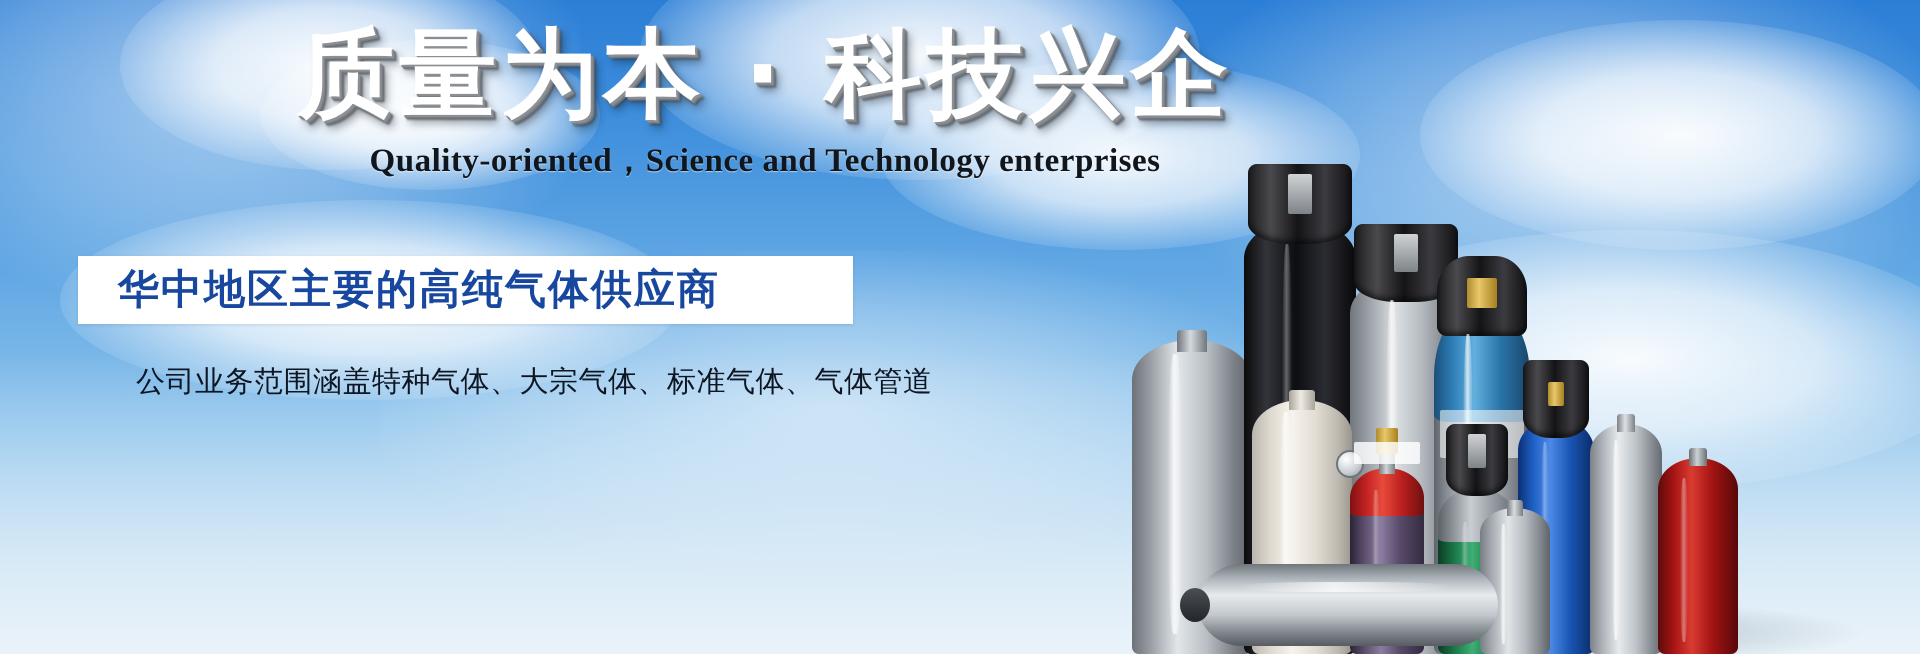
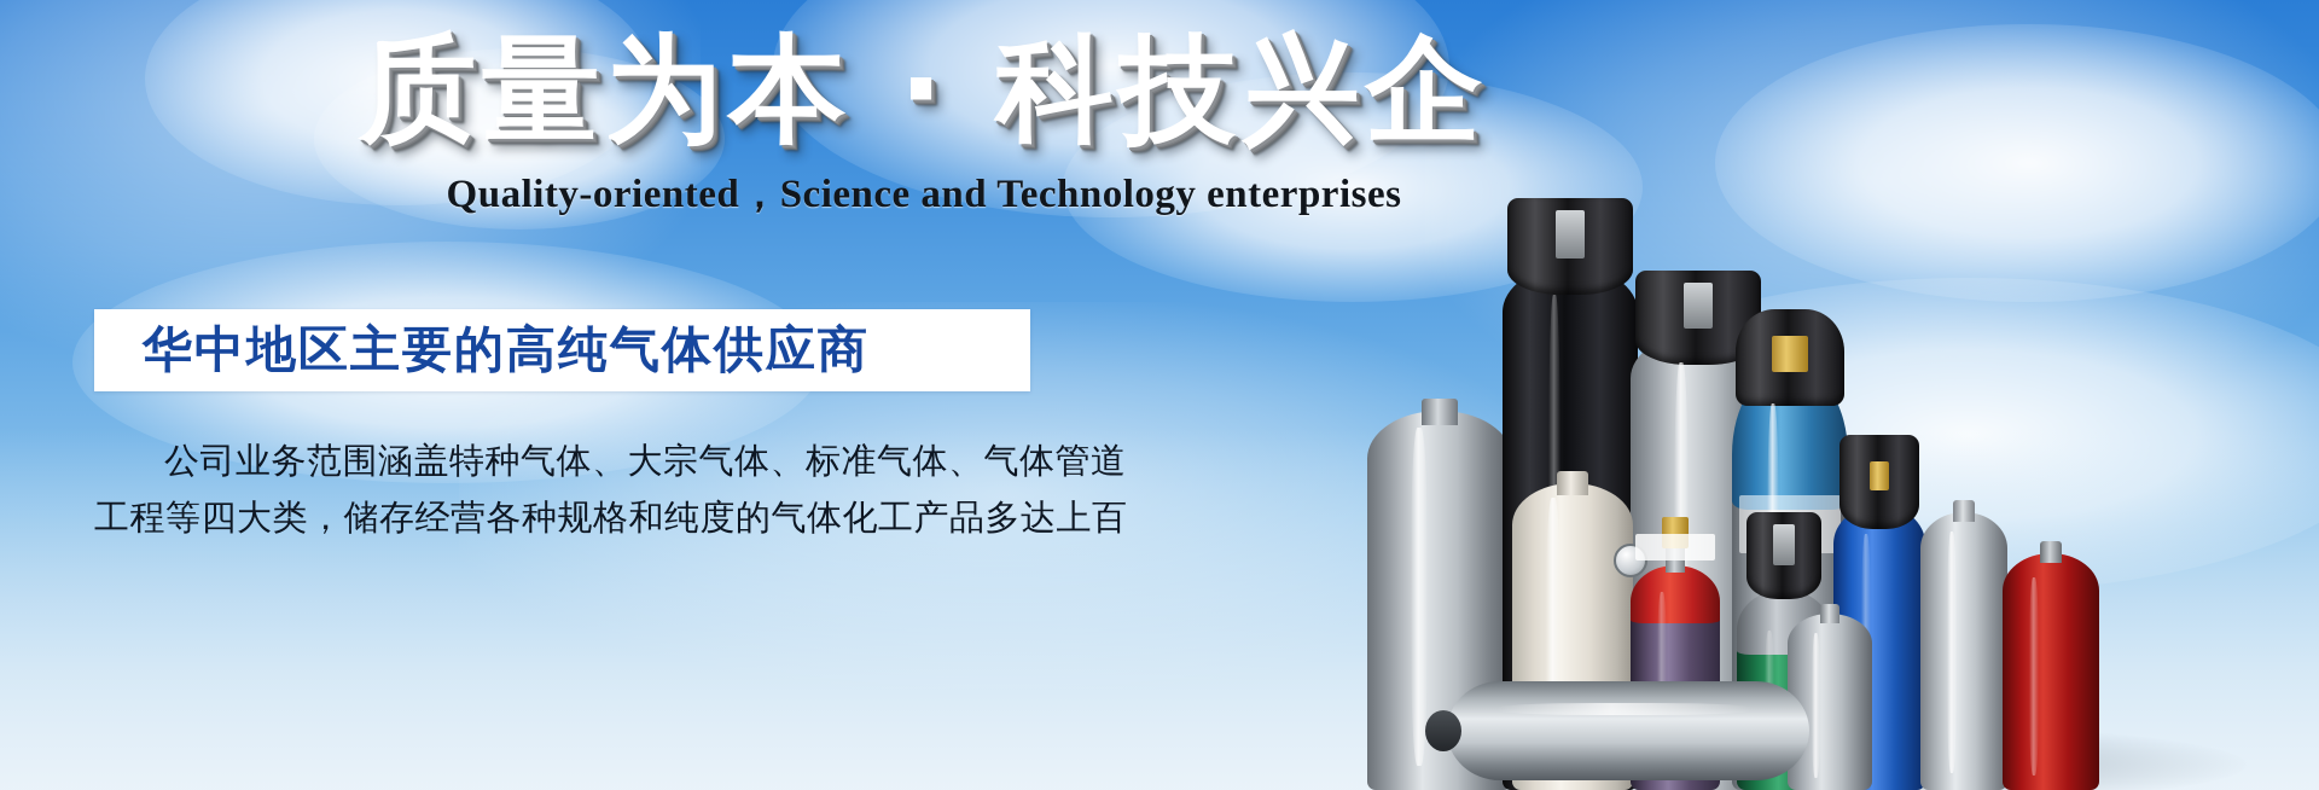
  质量为本 · 科技兴企
  Quality-oriented，Science and Technology enterprises
  华中地区主要的高纯气体供应商
  公司业务范围涵盖特种气体、大宗气体、标准气体、气体管道
+ 工程等四大类，储存经营各种规格和纯度的气体化工产品多达上百
